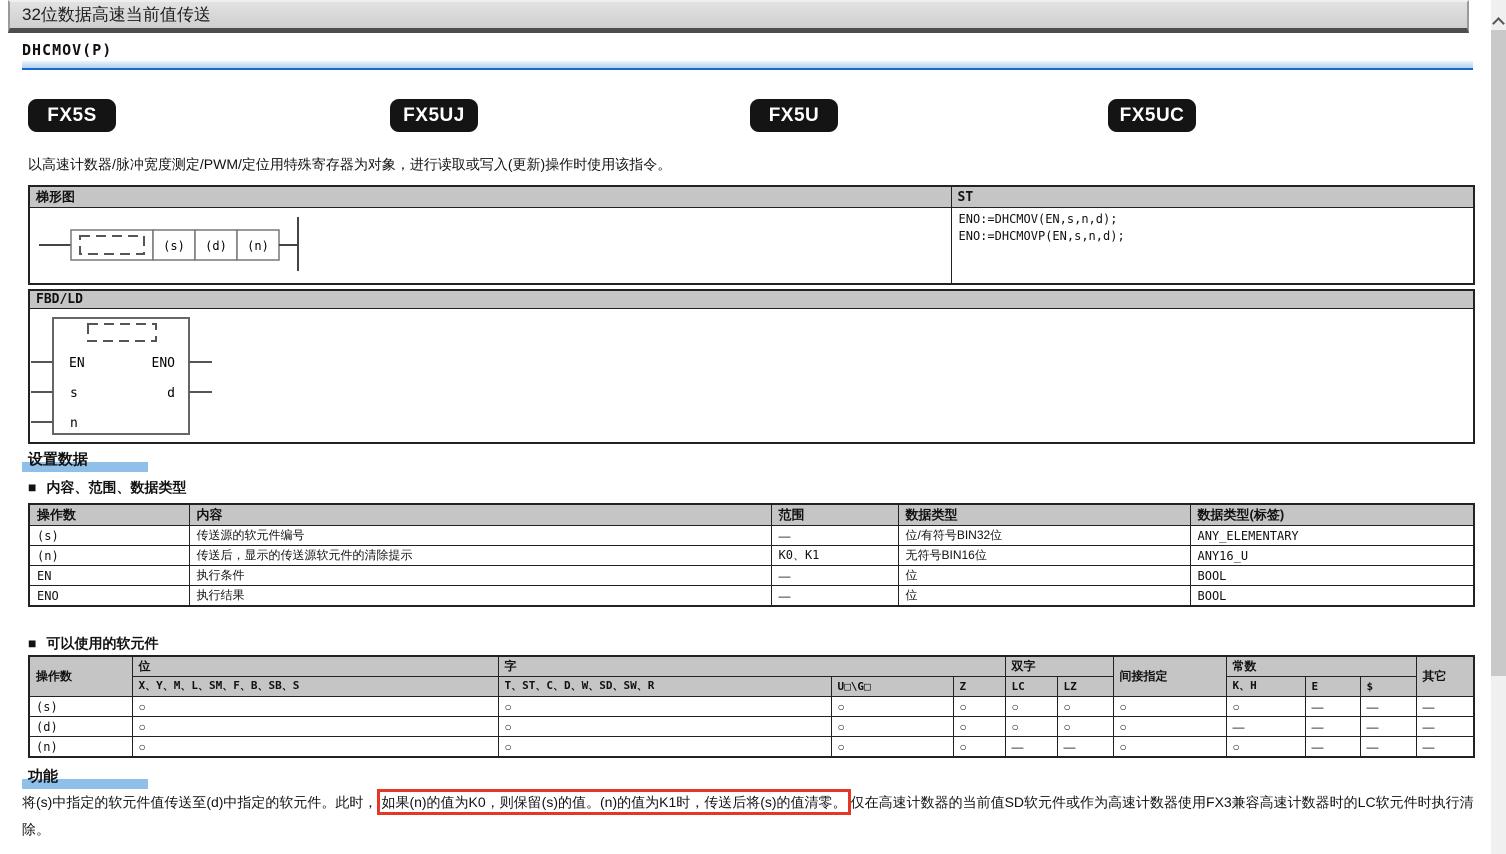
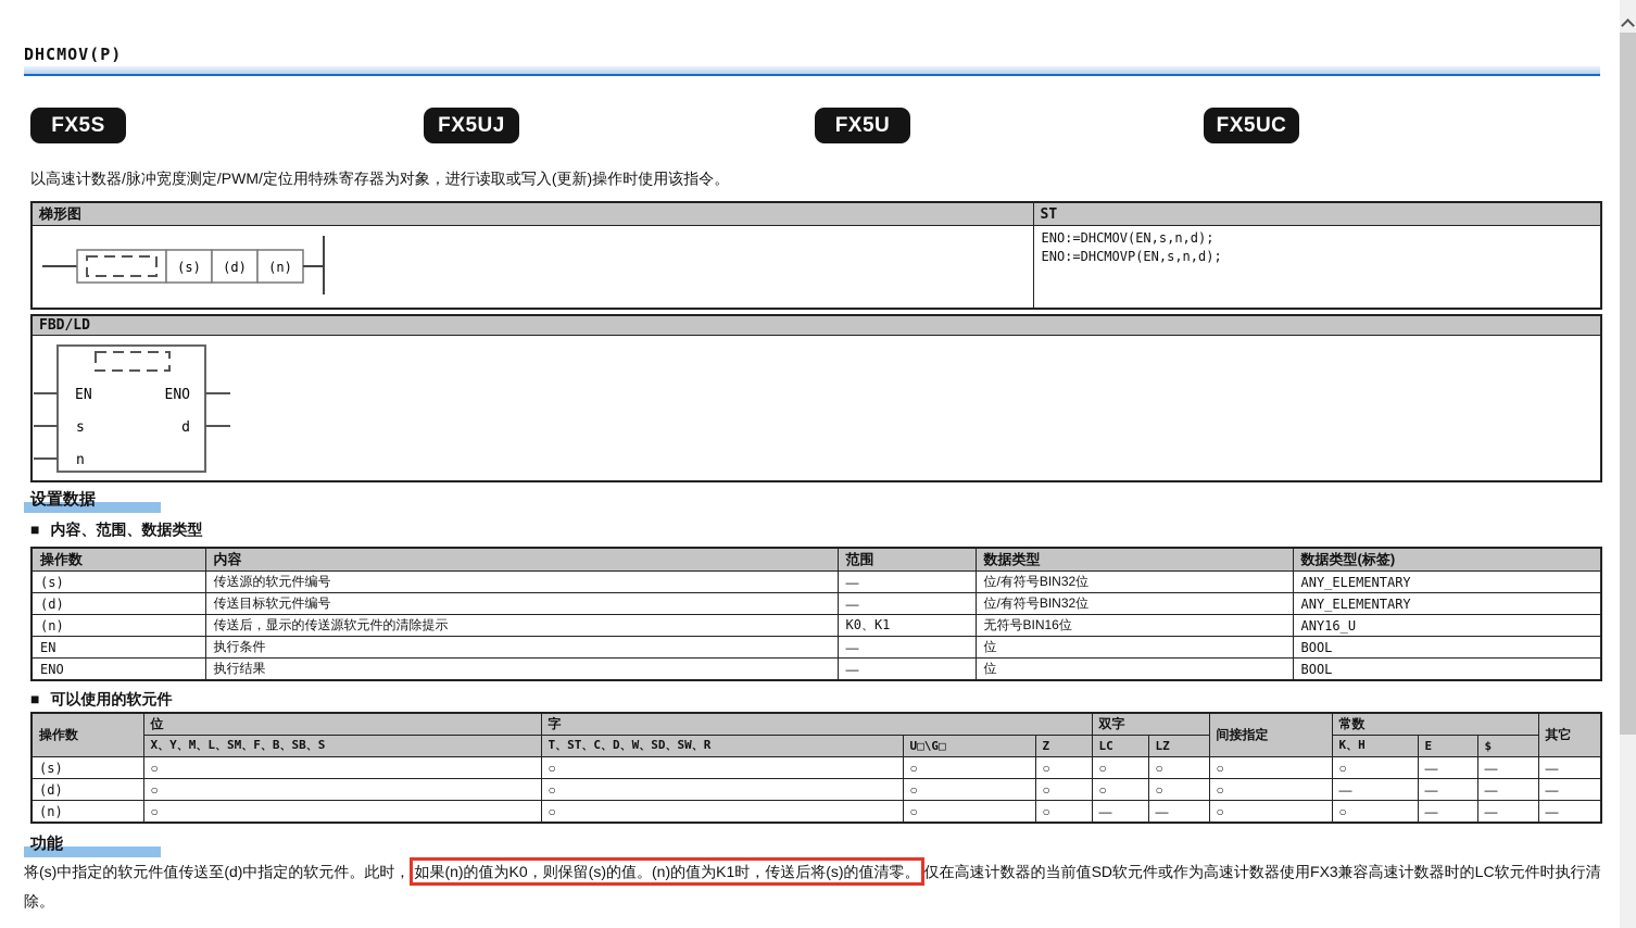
- 32位数据高速当前值传送
  DHCMOV(P)
  FX5S
  FX5UJ
  FX5U
  FX5UC
  以高速计数器/脉冲宽度测定/PWM/定位用特殊寄存器为对象，进行读取或写入(更新)操作时使用该指令。
  梯形图	ST
  (s) (d) (n)	ENO:=DHCMOV(EN,s,n,d); ENO:=DHCMOVP(EN,s,n,d);
  FBD/LD
  EN ENO s d n
  设置数据
  ■ 内容、范围、数据类型
  操作数	内容	范围	数据类型	数据类型(标签)
  (s)	传送源的软元件编号	—	位/有符号BIN32位	ANY_ELEMENTARY
+ (d)	传送目标软元件编号	—	位/有符号BIN32位	ANY_ELEMENTARY
  (n)	传送后，显示的传送源软元件的清除提示	K0、K1	无符号BIN16位	ANY16_U
  EN	执行条件	—	位	BOOL
  ENO	执行结果	—	位	BOOL
  ■ 可以使用的软元件
  操作数	位	字	双字	间接指定	常数	其它
  X、Y、M、L、SM、F、B、SB、S	T、ST、C、D、W、SD、SW、R	U□\G□	Z	LC	LZ	K、H	E	$
  (s)	○	○	○	○	○	○	○	○	—	—	—
  (d)	○	○	○	○	○	○	○	—	—	—	—
  (n)	○	○	○	○	—	—	○	○	—	—	—
  功能
  将(s)中指定的软元件值传送至(d)中指定的软元件。此时， 如果(n)的值为K0，则保留(s)的值。(n)的值为K1时，传送后将(s)的值清零。 仅在高速计数器的当前值SD软元件或作为高速计数器使用FX3兼容高速计数器时的LC软元件时执行清除。
